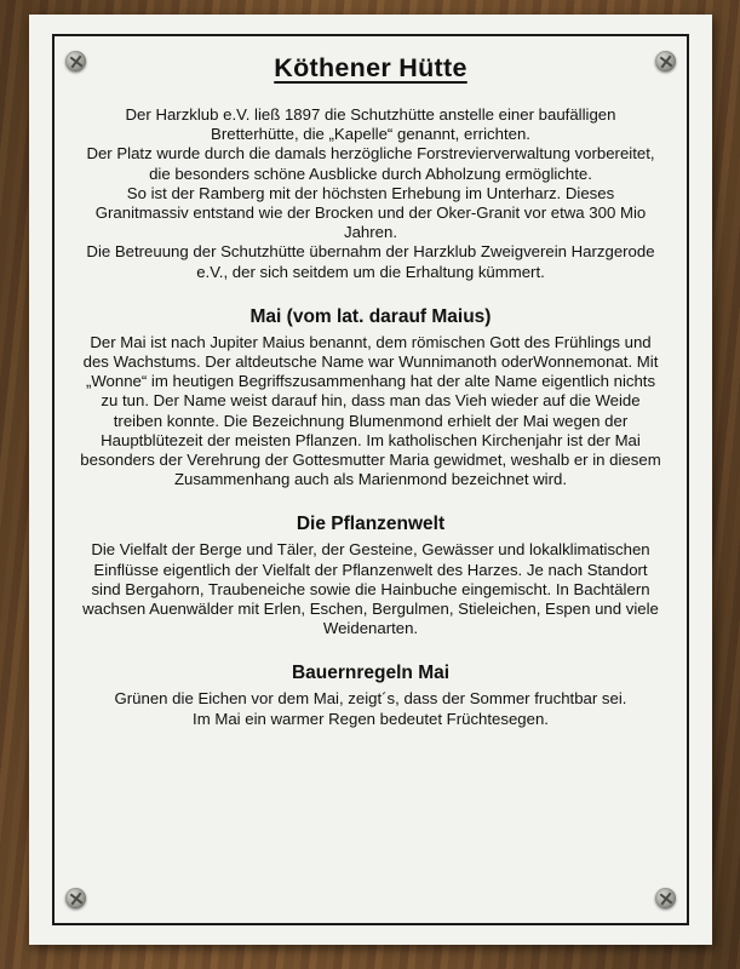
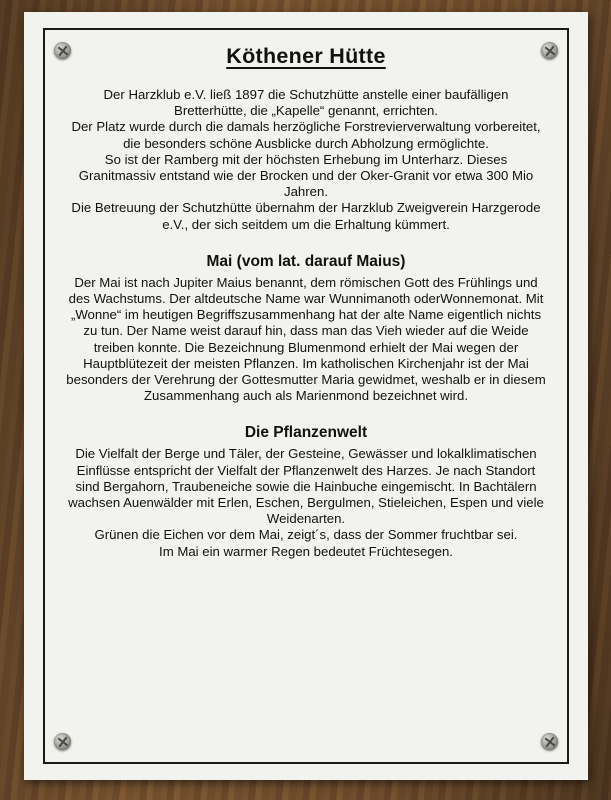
  Köthener Hütte
  Der Harzklub e.V. ließ 1897 die Schutzhütte anstelle einer baufälligen Bretterhütte, die „Kapelle“ genannt, errichten.
  Der Platz wurde durch die damals herzögliche Forstrevierverwaltung vorbereitet, die besonders schöne Ausblicke durch Abholzung ermöglichte.
  So ist der Ramberg mit der höchsten Erhebung im Unterharz. Dieses Granitmassiv entstand wie der Brocken und der Oker-Granit vor etwa 300 Mio Jahren.
  Die Betreuung der Schutzhütte übernahm der Harzklub Zweigverein Harzgerode e.V., der sich seitdem um die Erhaltung kümmert.
  Mai (vom lat. darauf Maius)
  Der Mai ist nach Jupiter Maius benannt, dem römischen Gott des Frühlings und des Wachstums. Der altdeutsche Name war Wunnimanoth oderWonnemonat. Mit „Wonne“ im heutigen Begriffszusammenhang hat der alte Name eigentlich nichts zu tun. Der Name weist darauf hin, dass man das Vieh wieder auf die Weide treiben konnte. Die Bezeichnung Blumenmond erhielt der Mai wegen der Hauptblütezeit der meisten Pflanzen. Im katholischen Kirchenjahr ist der Mai besonders der Verehrung der Gottesmutter Maria gewidmet, weshalb er in diesem Zusammenhang auch als Marienmond bezeichnet wird.
  Die Pflanzenwelt
- Die Vielfalt der Berge und Täler, der Gesteine, Gewässer und lokalklimatischen Einflüsse eigentlich der Vielfalt der Pflanzenwelt des Harzes. Je nach Standort sind Bergahorn, Traubeneiche sowie die Hainbuche eingemischt. In Bachtälern wachsen Auenwälder mit Erlen, Eschen, Bergulmen, Stieleichen, Espen und viele Weidenarten.
+ Die Vielfalt der Berge und Täler, der Gesteine, Gewässer und lokalklimatischen Einflüsse entspricht der Vielfalt der Pflanzenwelt des Harzes. Je nach Standort sind Bergahorn, Traubeneiche sowie die Hainbuche eingemischt. In Bachtälern wachsen Auenwälder mit Erlen, Eschen, Bergulmen, Stieleichen, Espen und viele Weidenarten.
- Bauernregeln Mai
  Grünen die Eichen vor dem Mai, zeigt´s, dass der Sommer fruchtbar sei.
  Im Mai ein warmer Regen bedeutet Früchtesegen.
